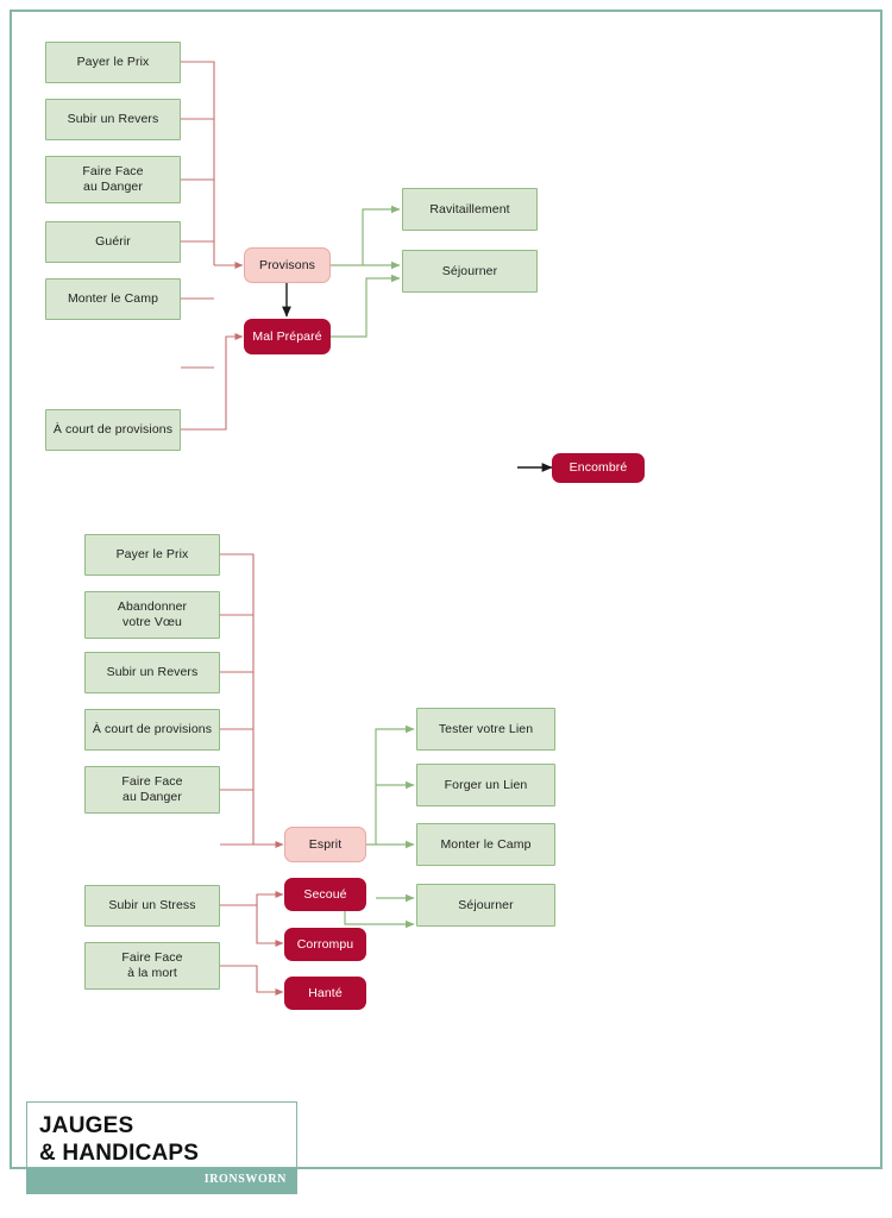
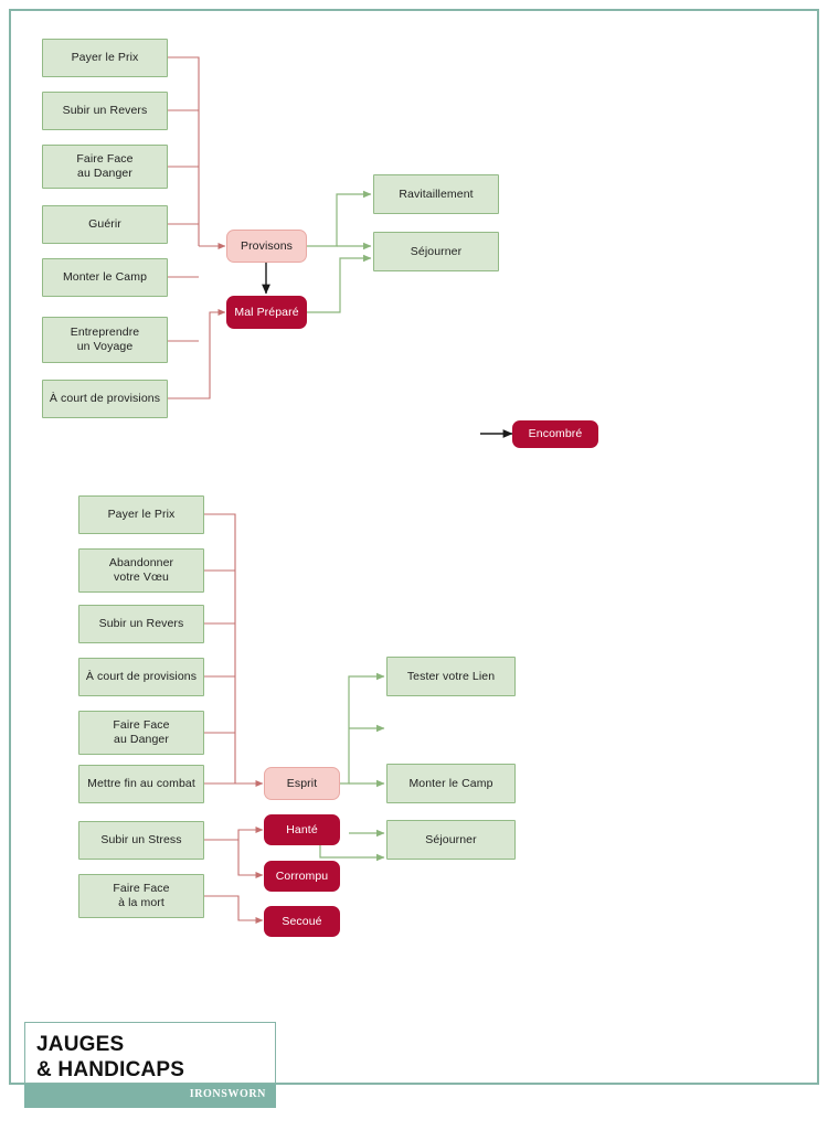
  Payer le Prix
  Subir un Revers
  Faire Face
  au Danger
  Guérir
  Monter le Camp
+ Entreprendre
+ un Voyage
  À court de provisions
  Provisons
  Mal Préparé
  Ravitaillement
  Séjourner
  Encombré
  Payer le Prix
  Abandonner
  votre Vœu
  Subir un Revers
  À court de provisions
  Faire Face
  au Danger
+ Mettre fin au combat
  Subir un Stress
  Faire Face
  à la mort
  Esprit
- Secoué
+ Hanté
  Corrompu
- Hanté
+ Secoué
  Tester votre Lien
- Forger un Lien
  Monter le Camp
  Séjourner
  JAUGES
  & HANDICAPS
  IRONSWORN
